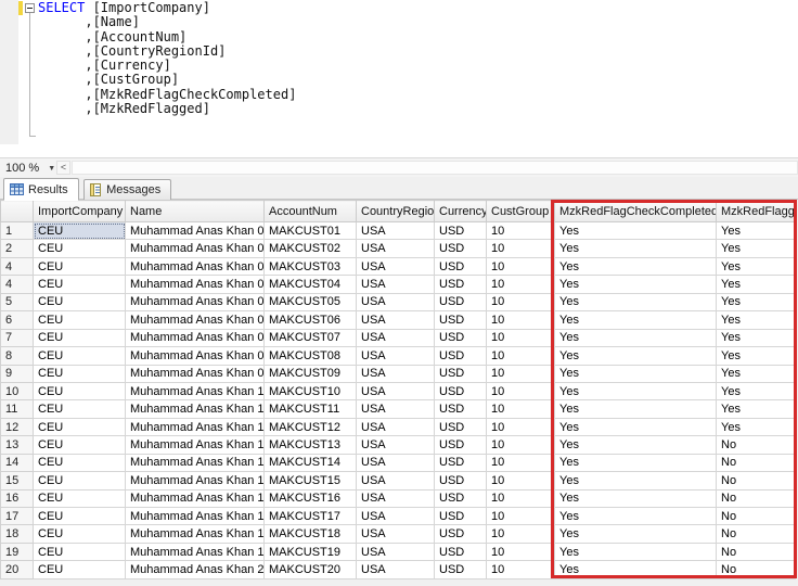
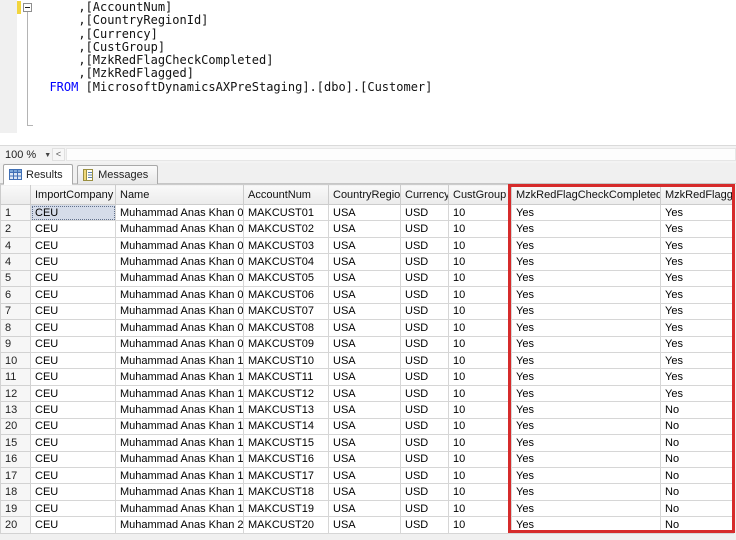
- SELECT [ImportCompany]
- ,[Name]
  ,[AccountNum]
  ,[CountryRegionId]
  ,[Currency]
  ,[CustGroup]
  ,[MzkRedFlagCheckCompleted]
  ,[MzkRedFlagged]
+ FROM [MicrosoftDynamicsAXPreStaging].[dbo].[Customer]
  100 %
  <
  Results
  Messages
  	ImportCompany	Name	AccountNum	CountryRegio	Currency	CustGroup	MzkRedFlagCheckCompleted	MzkRedFlagg
  1	CEU	Muhammad Anas Khan 0	MAKCUST01	USA	USD	10	Yes	Yes
  2	CEU	Muhammad Anas Khan 0	MAKCUST02	USA	USD	10	Yes	Yes
  4	CEU	Muhammad Anas Khan 0	MAKCUST03	USA	USD	10	Yes	Yes
  4	CEU	Muhammad Anas Khan 0	MAKCUST04	USA	USD	10	Yes	Yes
  5	CEU	Muhammad Anas Khan 0	MAKCUST05	USA	USD	10	Yes	Yes
  6	CEU	Muhammad Anas Khan 0	MAKCUST06	USA	USD	10	Yes	Yes
  7	CEU	Muhammad Anas Khan 0	MAKCUST07	USA	USD	10	Yes	Yes
  8	CEU	Muhammad Anas Khan 0	MAKCUST08	USA	USD	10	Yes	Yes
  9	CEU	Muhammad Anas Khan 0	MAKCUST09	USA	USD	10	Yes	Yes
  10	CEU	Muhammad Anas Khan 1	MAKCUST10	USA	USD	10	Yes	Yes
  11	CEU	Muhammad Anas Khan 1	MAKCUST11	USA	USD	10	Yes	Yes
  12	CEU	Muhammad Anas Khan 1	MAKCUST12	USA	USD	10	Yes	Yes
  13	CEU	Muhammad Anas Khan 1	MAKCUST13	USA	USD	10	Yes	No
- 14	CEU	Muhammad Anas Khan 1	MAKCUST14	USA	USD	10	Yes	No
+ 20	CEU	Muhammad Anas Khan 1	MAKCUST14	USA	USD	10	Yes	No
  15	CEU	Muhammad Anas Khan 1	MAKCUST15	USA	USD	10	Yes	No
  16	CEU	Muhammad Anas Khan 1	MAKCUST16	USA	USD	10	Yes	No
  17	CEU	Muhammad Anas Khan 1	MAKCUST17	USA	USD	10	Yes	No
  18	CEU	Muhammad Anas Khan 1	MAKCUST18	USA	USD	10	Yes	No
  19	CEU	Muhammad Anas Khan 1	MAKCUST19	USA	USD	10	Yes	No
  20	CEU	Muhammad Anas Khan 2	MAKCUST20	USA	USD	10	Yes	No
